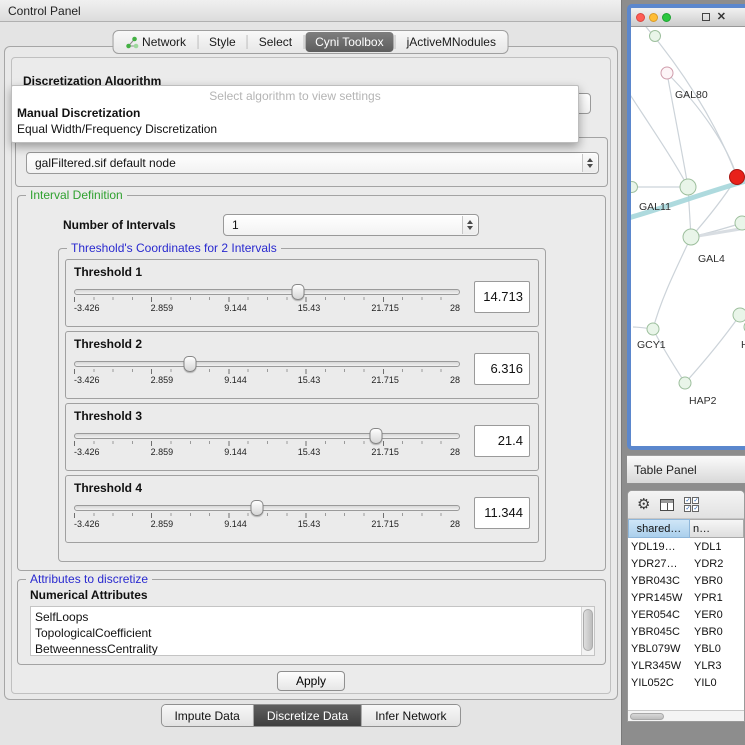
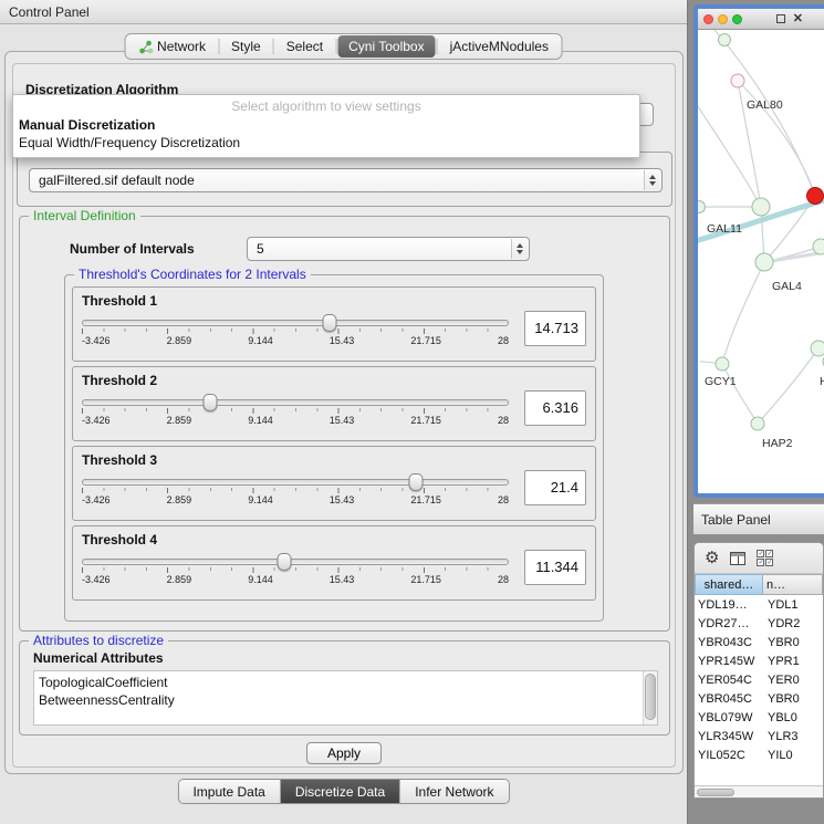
  Control Panel
  Network
  Style
  Select
  Cyni Toolbox
  jActiveMNodules
  Discretization Algorithm
  Select algorithm to view settings
  Manual Discretization
  Equal Width/Frequency Discretization
  galFiltered.sif default node
  Interval Definition
  Number of Intervals
- 1
+ 5
  Threshold's Coordinates for 2 Intervals
  Threshold 1
  -3.426
  2.859
  9.144
  15.43
  21.715
  28
  14.713
  Threshold 2
  -3.426
  2.859
  9.144
  15.43
  21.715
  28
  6.316
  Threshold 3
  -3.426
  2.859
  9.144
  15.43
  21.715
  28
  21.4
  Threshold 4
  -3.426
  2.859
  9.144
  15.43
  21.715
  28
  11.344
  Attributes to discretize
  Numerical Attributes
- SelfLoops
  TopologicalCoefficient
  BetweennessCentrality
  Apply
  Impute Data
  Discretize Data
  Infer Network
  ✕
  GAL80
  GAL11
  GAL4
  GCY1
  HAP2
  Table Panel
  ⚙
  shared…
  n…
  YDL19…
  YDL1
  YDR27…
  YDR2
  YBR043C
  YBR0
  YPR145W
  YPR1
  YER054C
  YER0
  YBR045C
  YBR0
  YBL079W
  YBL0
  YLR345W
  YLR3
  YIL052C
  YIL0
